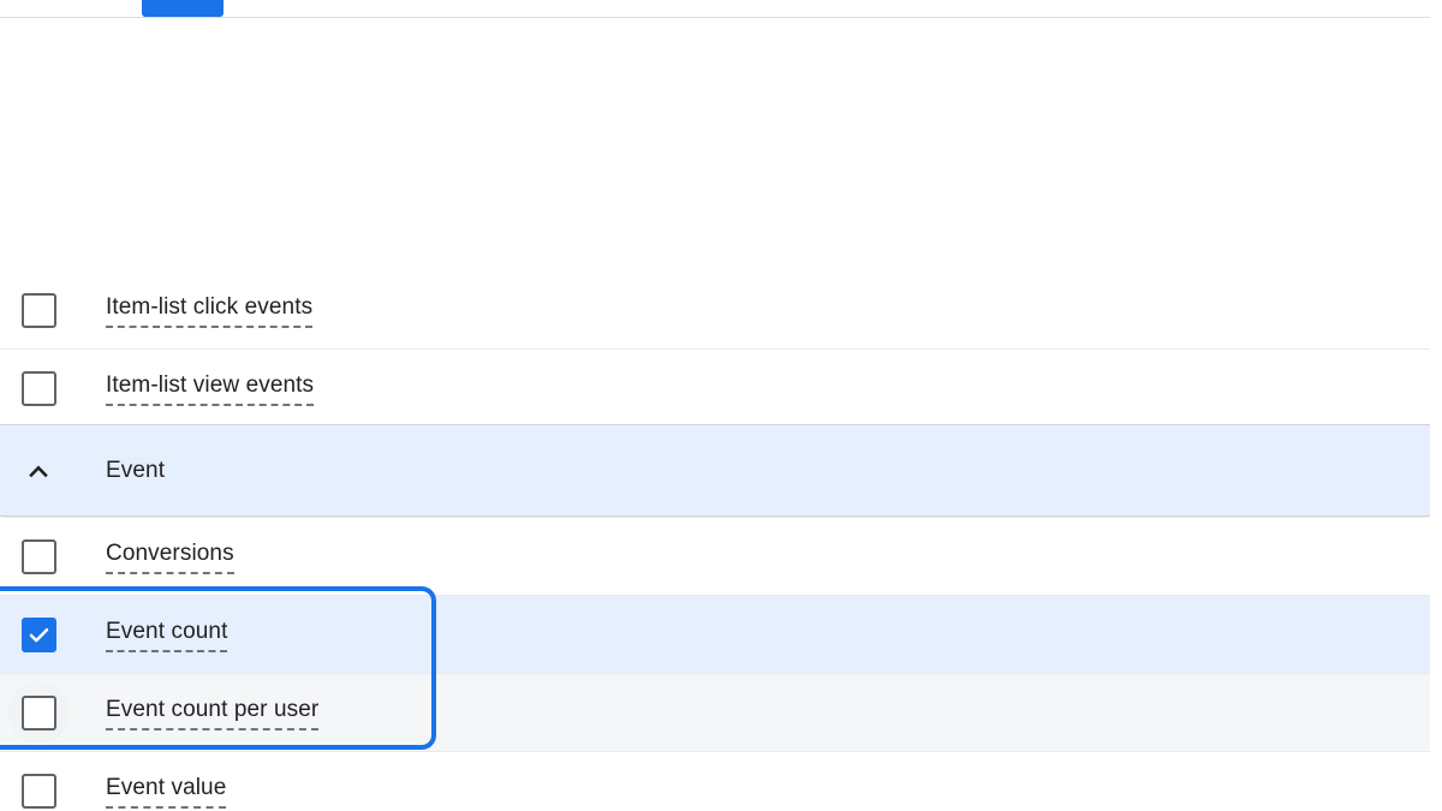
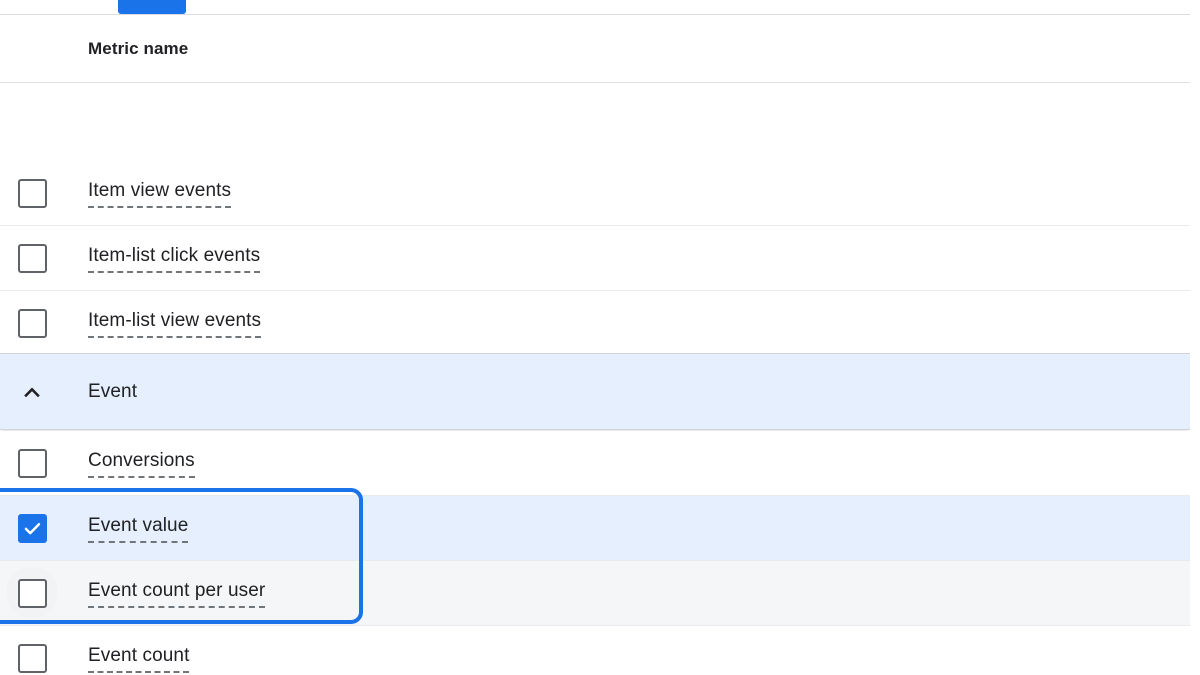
+ Metric name
+ Item view events
  Item-list click events
  Item-list view events
  Event
  Conversions
- Event count
+ Event value
  Event count per user
- Event value
+ Event count
